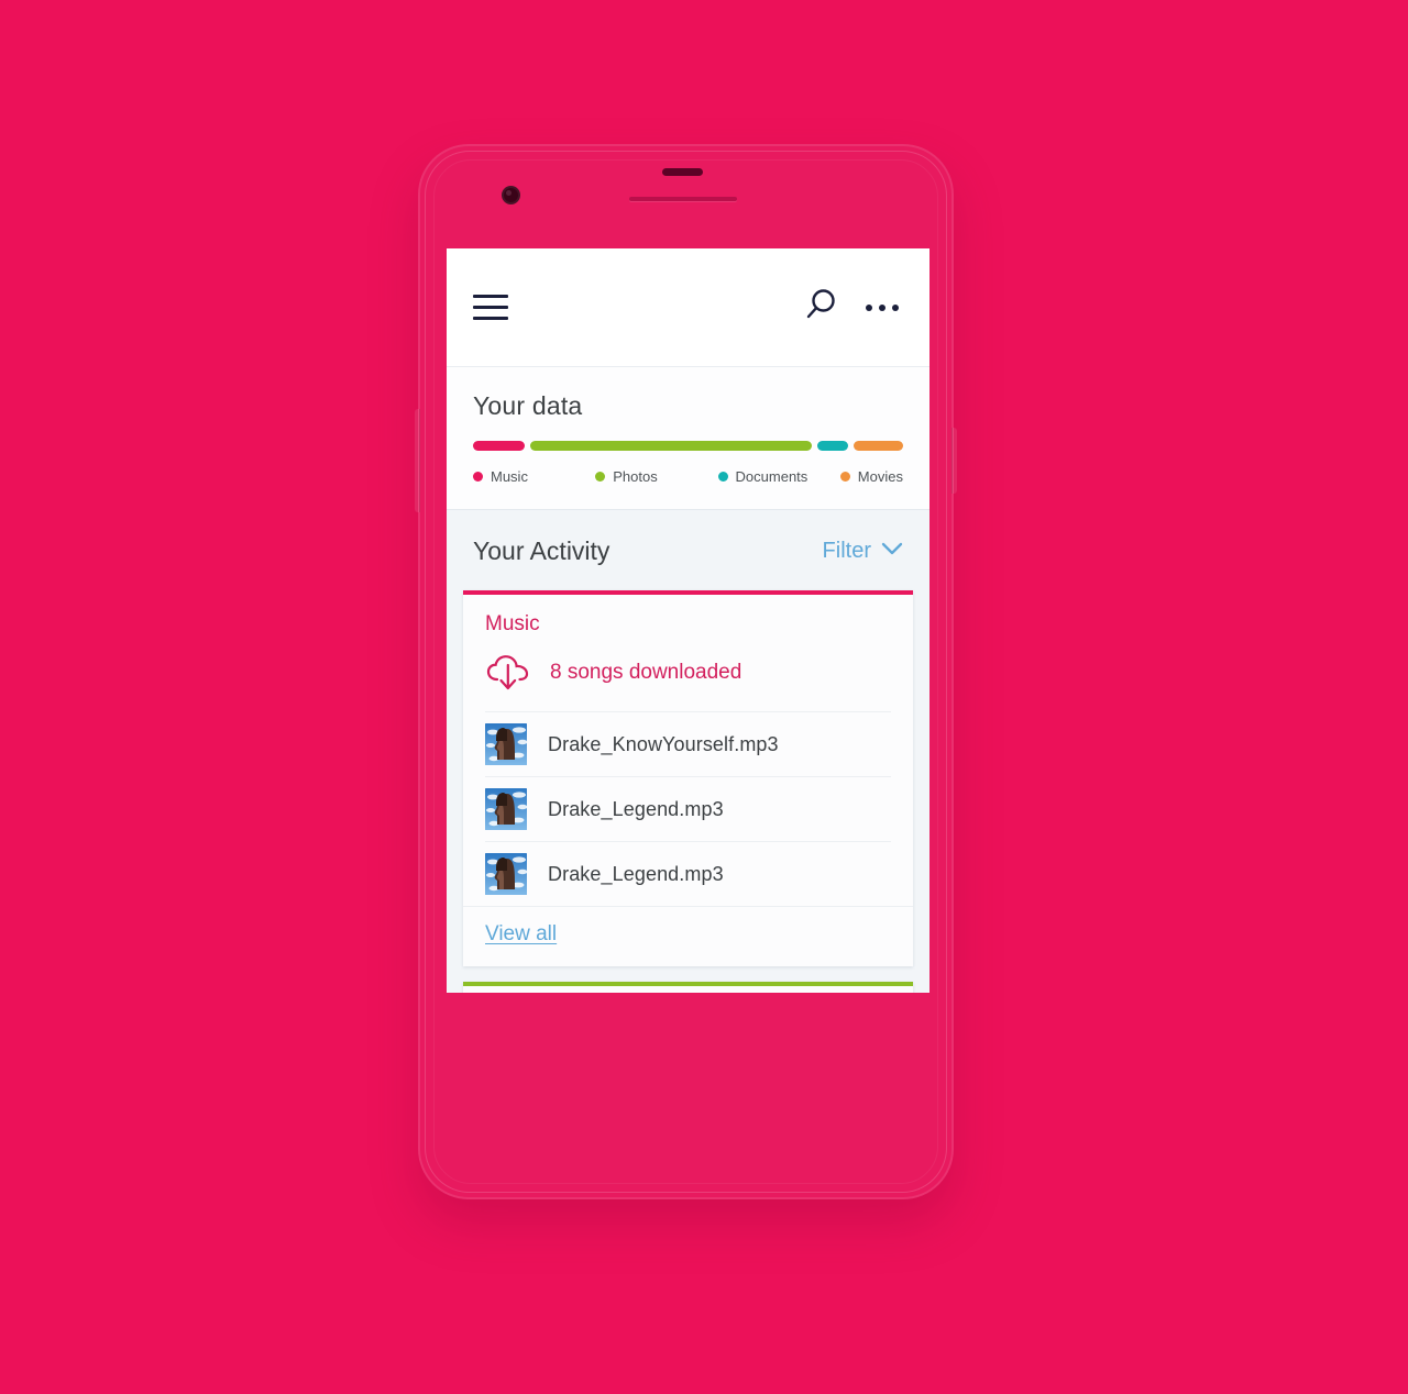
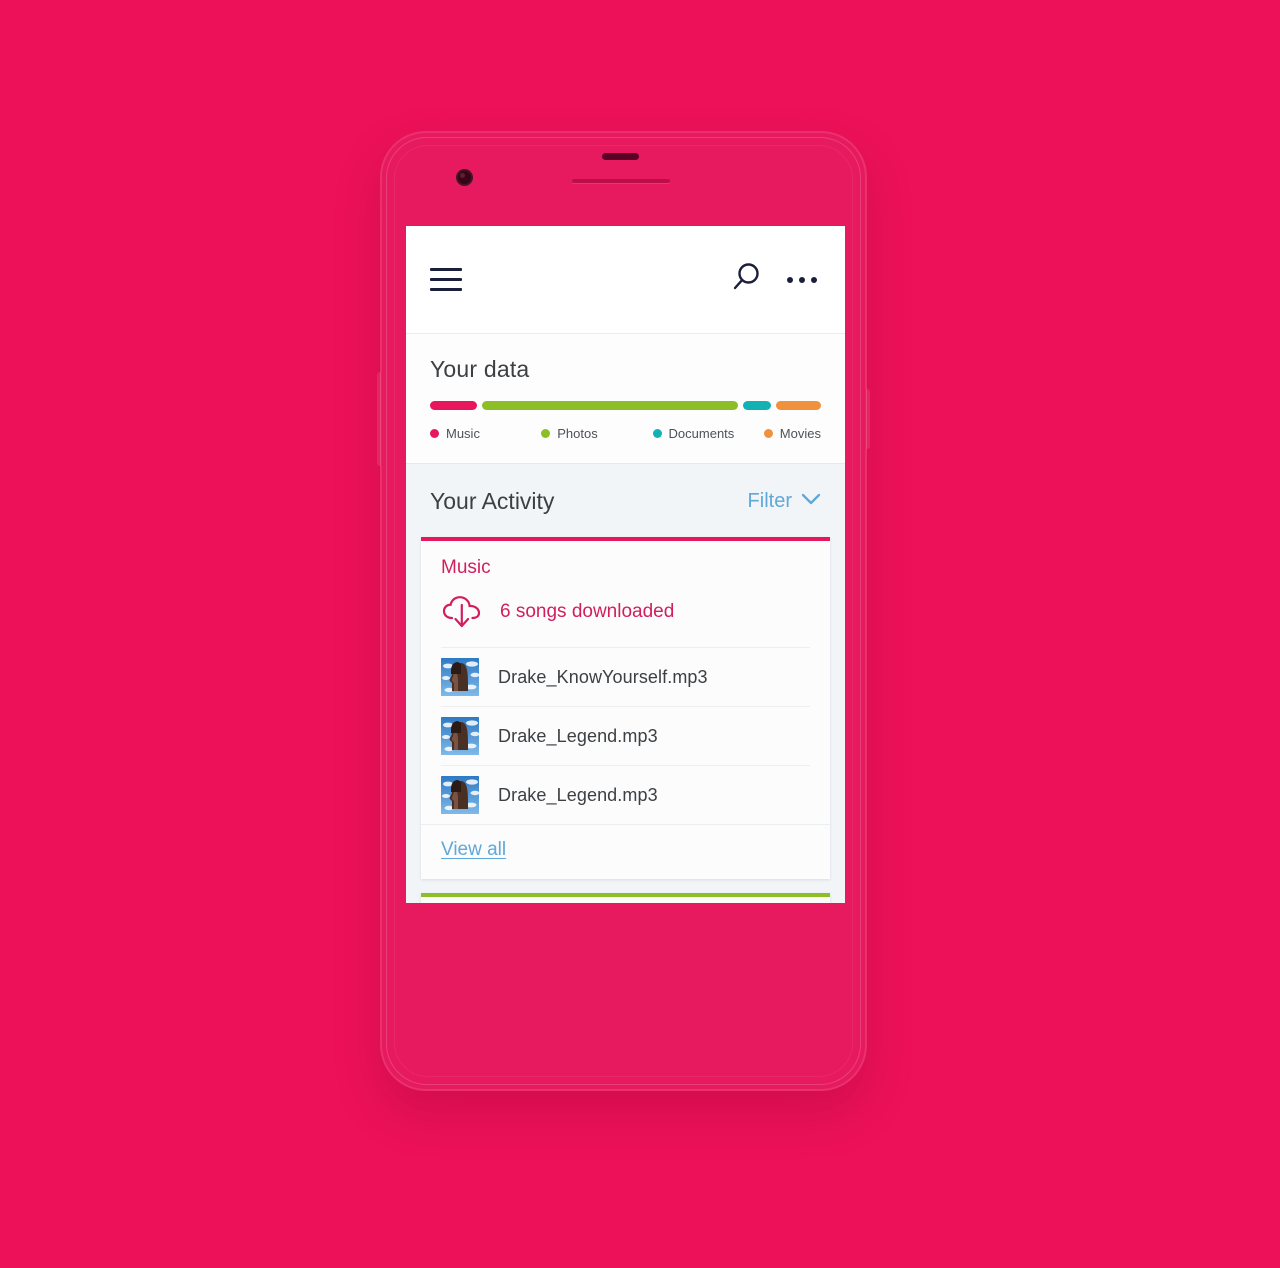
  Your data
  Music
  Photos
  Documents
  Movies
  Your Activity
  Filter
  Music
- 8 songs downloaded
+ 6 songs downloaded
  Drake_KnowYourself.mp3
  Drake_Legend.mp3
  Drake_Legend.mp3
  View all
